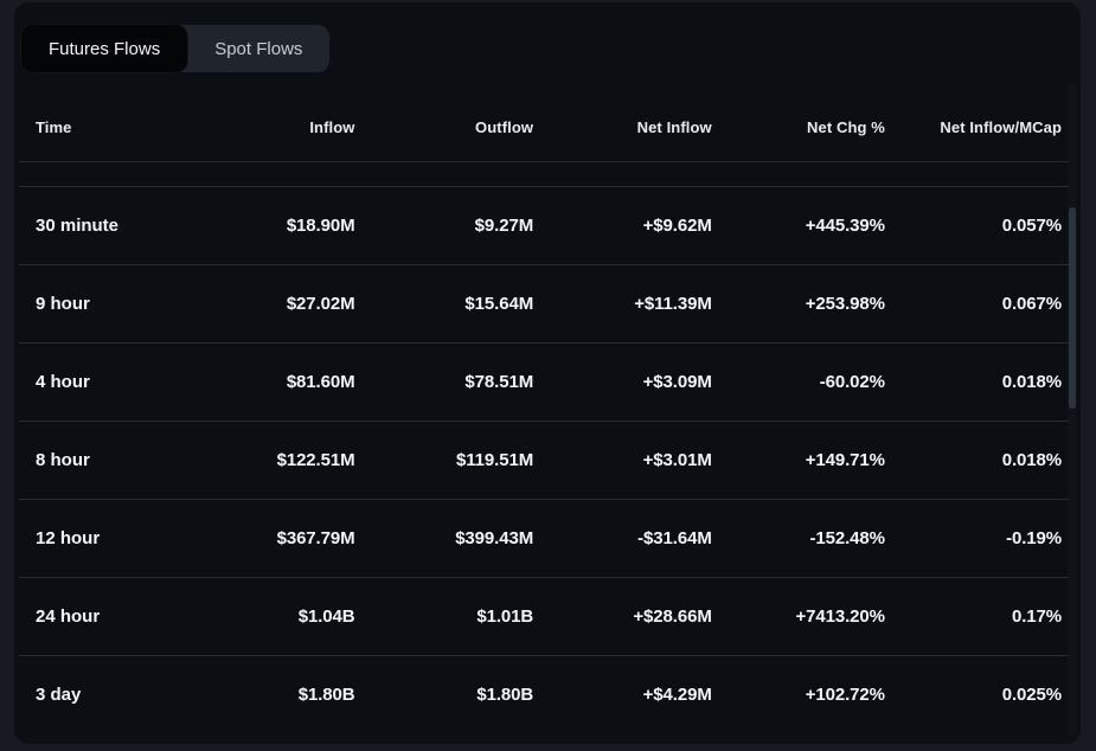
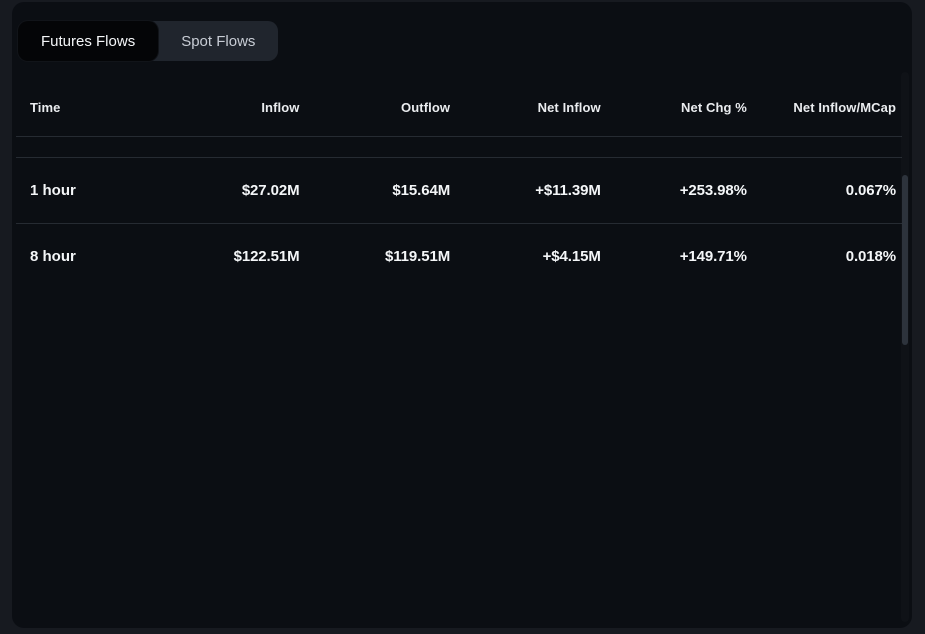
  Futures Flows
  Spot Flows
  Time	Inflow	Outflow	Net Inflow	Net Chg %	Net Inflow/MCap
- 30 minute	$18.90M	$9.27M	+$9.62M	+445.39%	0.057%
- 9 hour	$27.02M	$15.64M	+$11.39M	+253.98%	0.067%
+ 1 hour	$27.02M	$15.64M	+$11.39M	+253.98%	0.067%
- 4 hour	$81.60M	$78.51M	+$3.09M	-60.02%	0.018%
- 8 hour	$122.51M	$119.51M	+$3.01M	+149.71%	0.018%
+ 8 hour	$122.51M	$119.51M	+$4.15M	+149.71%	0.018%
- 12 hour	$367.79M	$399.43M	-$31.64M	-152.48%	-0.19%
- 24 hour	$1.04B	$1.01B	+$28.66M	+7413.20%	0.17%
- 3 day	$1.80B	$1.80B	+$4.29M	+102.72%	0.025%
